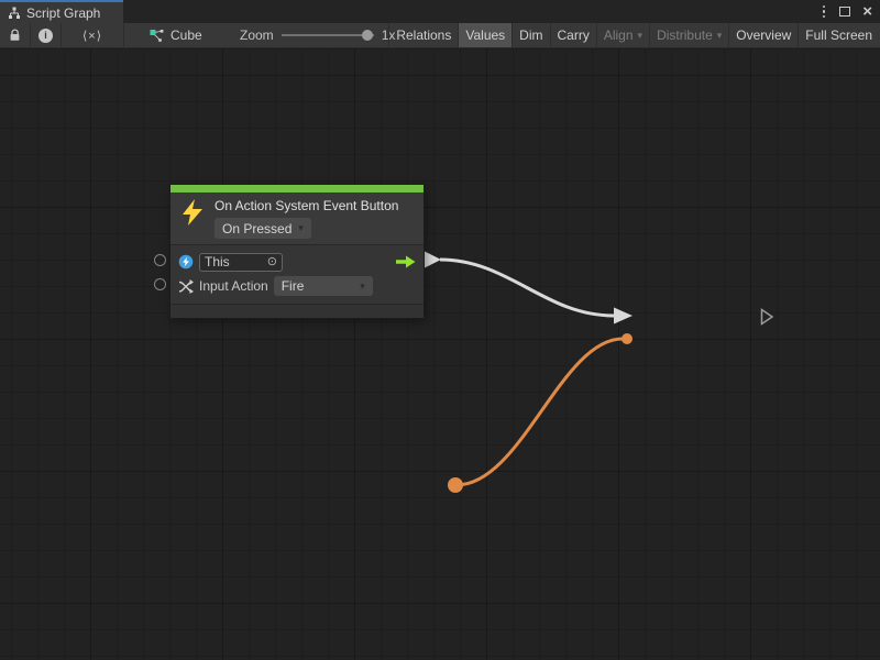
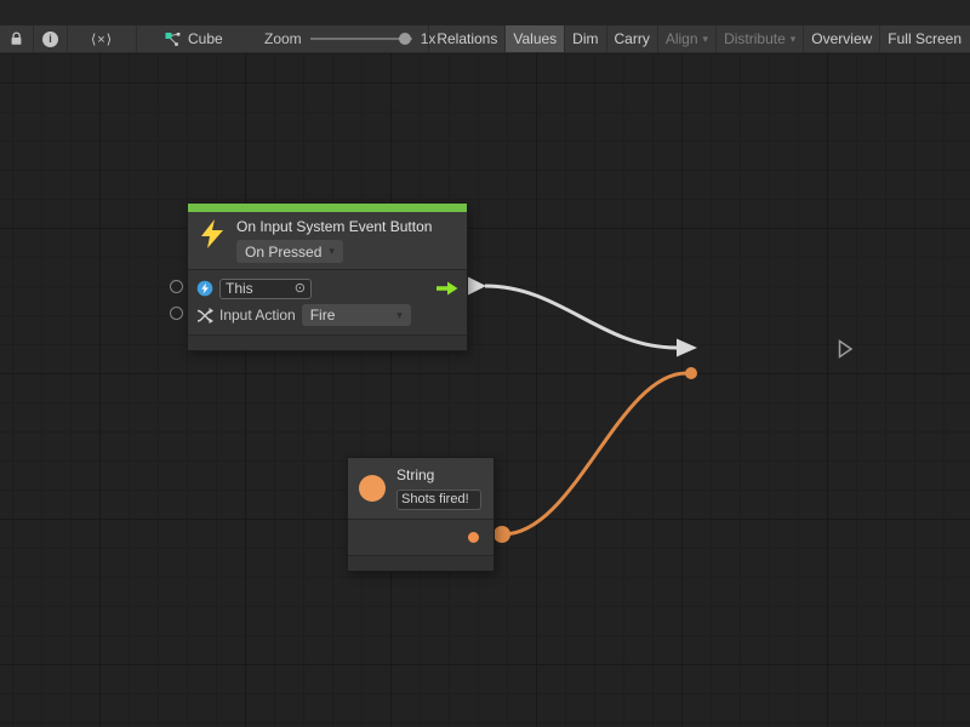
- Script Graph
- ×
  i
  ⟨×⟩
  Cube
  Zoom
  1x
  Relations
  Values
  Dim
  Carry
  Align
  ▾
  Distribute
  ▾
  Overview
  Full Screen
- On Action System Event Button
+ On Input System Event Button
  On Pressed
  ▾
  This
  ⊙
  Input Action
  Fire
  ▾
+ String
+ Shots fired!
